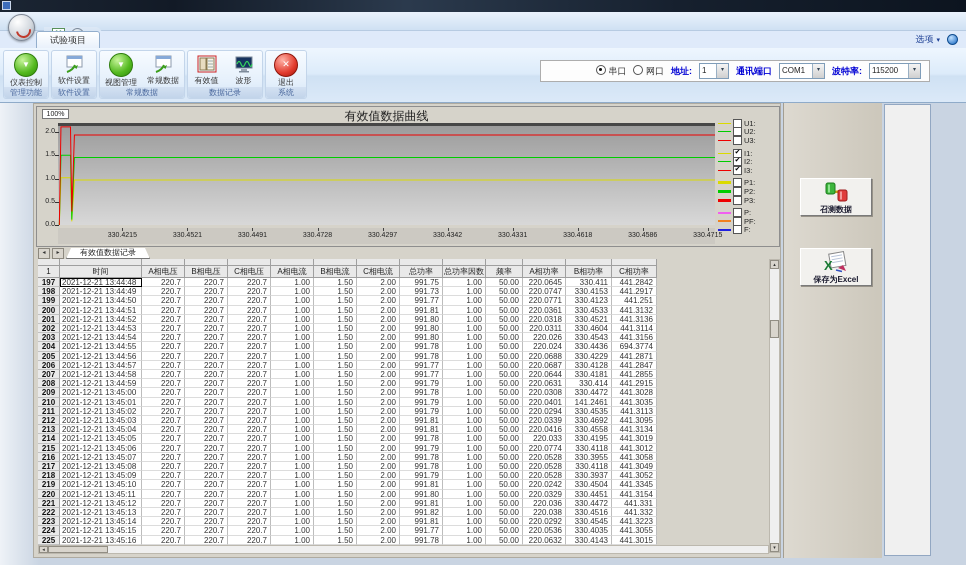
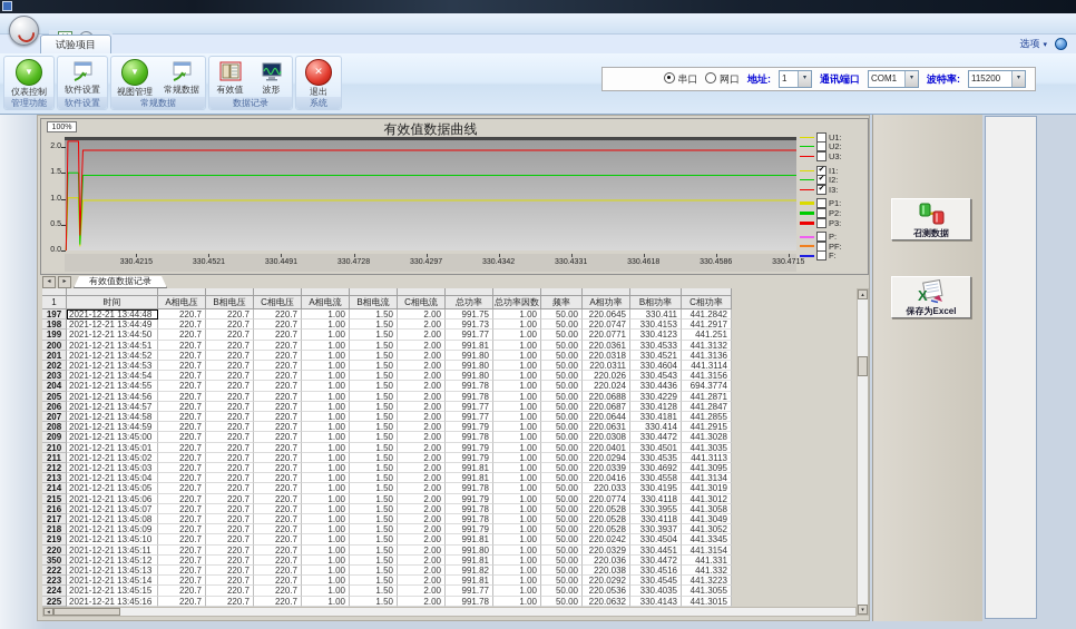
  试验项目
  选项
  ▼
  仪表控制
  管理功能
  软件设置
  软件设置
  ▼
  视图管理
  常规数据
  常规数据
  有效值
  波形
  数据记录
  ✕
  退出
  系统
  串口
  网口
  地址:
  1
  通讯端口
  COM1
  波特率:
  115200
  有效值数据曲线
  U1:
  U2:
  U3:
  I1:
  I2:
  I3:
  P1:
  P2:
  P3:
  P:
  PF:
  F:
  有效值数据记录
  1
  时间
  A相电压
  B相电压
  C相电压
  A相电流
  B相电流
  C相电流
  总功率
  总功率因数
  频率
  A相功率
  B相功率
  C相功率
  197
  2021-12-21 13:44:48
  220.7
  220.7
  220.7
  1.00
  1.50
  2.00
  991.75
  1.00
  50.00
  220.0645
  330.411
  441.2842
  198
  2021-12-21 13:44:49
  220.7
  220.7
  220.7
  1.00
  1.50
  2.00
  991.73
  1.00
  50.00
  220.0747
  330.4153
  441.2917
  199
  2021-12-21 13:44:50
  220.7
  220.7
  220.7
  1.00
  1.50
  2.00
  991.77
  1.00
  50.00
  220.0771
  330.4123
  441.251
  200
  2021-12-21 13:44:51
  220.7
  220.7
  220.7
  1.00
  1.50
  2.00
  991.81
  1.00
  50.00
  220.0361
  330.4533
  441.3132
  201
  2021-12-21 13:44:52
  220.7
  220.7
  220.7
  1.00
  1.50
  2.00
  991.80
  1.00
  50.00
  220.0318
  330.4521
  441.3136
  202
  2021-12-21 13:44:53
  220.7
  220.7
  220.7
  1.00
  1.50
  2.00
  991.80
  1.00
  50.00
  220.0311
  330.4604
  441.3114
  203
  2021-12-21 13:44:54
  220.7
  220.7
  220.7
  1.00
  1.50
  2.00
  991.80
  1.00
  50.00
  220.026
  330.4543
  441.3156
  204
  2021-12-21 13:44:55
  220.7
  220.7
  220.7
  1.00
  1.50
  2.00
  991.78
  1.00
  50.00
  220.024
  330.4436
  694.3774
  205
  2021-12-21 13:44:56
  220.7
  220.7
  220.7
  1.00
  1.50
  2.00
  991.78
  1.00
  50.00
  220.0688
  330.4229
  441.2871
  206
  2021-12-21 13:44:57
  220.7
  220.7
  220.7
  1.00
  1.50
  2.00
  991.77
  1.00
  50.00
  220.0687
  330.4128
  441.2847
  207
  2021-12-21 13:44:58
  220.7
  220.7
  220.7
  1.00
  1.50
  2.00
  991.77
  1.00
  50.00
  220.0644
  330.4181
  441.2855
  208
  2021-12-21 13:44:59
  220.7
  220.7
  220.7
  1.00
  1.50
  2.00
  991.79
  1.00
  50.00
  220.0631
  330.414
  441.2915
  209
  2021-12-21 13:45:00
  220.7
  220.7
  220.7
  1.00
  1.50
  2.00
  991.78
  1.00
  50.00
  220.0308
  330.4472
  441.3028
  210
  2021-12-21 13:45:01
  220.7
  220.7
  220.7
  1.00
  1.50
  2.00
  991.79
  1.00
  50.00
  220.0401
- 141.2461
+ 330.4501
  441.3035
  211
  2021-12-21 13:45:02
  220.7
  220.7
  220.7
  1.00
  1.50
  2.00
  991.79
  1.00
  50.00
  220.0294
  330.4535
  441.3113
  212
  2021-12-21 13:45:03
  220.7
  220.7
  220.7
  1.00
  1.50
  2.00
  991.81
  1.00
  50.00
  220.0339
  330.4692
  441.3095
  213
  2021-12-21 13:45:04
  220.7
  220.7
  220.7
  1.00
  1.50
  2.00
  991.81
  1.00
  50.00
  220.0416
  330.4558
  441.3134
  214
  2021-12-21 13:45:05
  220.7
  220.7
  220.7
  1.00
  1.50
  2.00
  991.78
  1.00
  50.00
  220.033
  330.4195
  441.3019
  215
  2021-12-21 13:45:06
  220.7
  220.7
  220.7
  1.00
  1.50
  2.00
  991.79
  1.00
  50.00
  220.0774
  330.4118
  441.3012
  216
  2021-12-21 13:45:07
  220.7
  220.7
  220.7
  1.00
  1.50
  2.00
  991.78
  1.00
  50.00
  220.0528
  330.3955
  441.3058
  217
  2021-12-21 13:45:08
  220.7
  220.7
  220.7
  1.00
  1.50
  2.00
  991.78
  1.00
  50.00
  220.0528
  330.4118
  441.3049
  218
  2021-12-21 13:45:09
  220.7
  220.7
  220.7
  1.00
  1.50
  2.00
  991.79
  1.00
  50.00
  220.0528
  330.3937
  441.3052
  219
  2021-12-21 13:45:10
  220.7
  220.7
  220.7
  1.00
  1.50
  2.00
  991.81
  1.00
  50.00
  220.0242
  330.4504
  441.3345
  220
  2021-12-21 13:45:11
  220.7
  220.7
  220.7
  1.00
  1.50
  2.00
  991.80
  1.00
  50.00
  220.0329
  330.4451
  441.3154
- 221
+ 350
  2021-12-21 13:45:12
  220.7
  220.7
  220.7
  1.00
  1.50
  2.00
  991.81
  1.00
  50.00
  220.036
  330.4472
  441.331
  222
  2021-12-21 13:45:13
  220.7
  220.7
  220.7
  1.00
  1.50
  2.00
  991.82
  1.00
  50.00
  220.038
  330.4516
  441.332
  223
  2021-12-21 13:45:14
  220.7
  220.7
  220.7
  1.00
  1.50
  2.00
  991.81
  1.00
  50.00
  220.0292
  330.4545
  441.3223
  224
  2021-12-21 13:45:15
  220.7
  220.7
  220.7
  1.00
  1.50
  2.00
  991.77
  1.00
  50.00
  220.0536
  330.4035
  441.3055
  225
  2021-12-21 13:45:16
  220.7
  220.7
  220.7
  1.00
  1.50
  2.00
  991.78
  1.00
  50.00
  220.0632
  330.4143
  441.3015
  召测数据
  X
  保存为Excel
